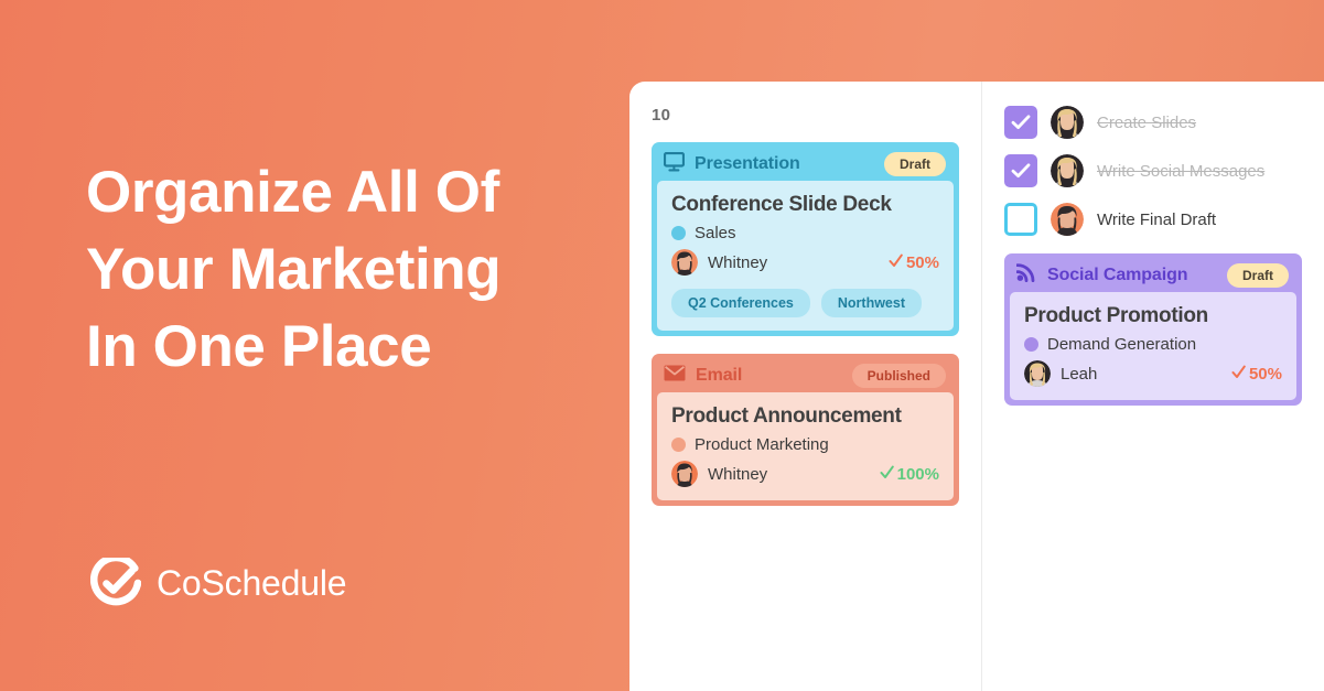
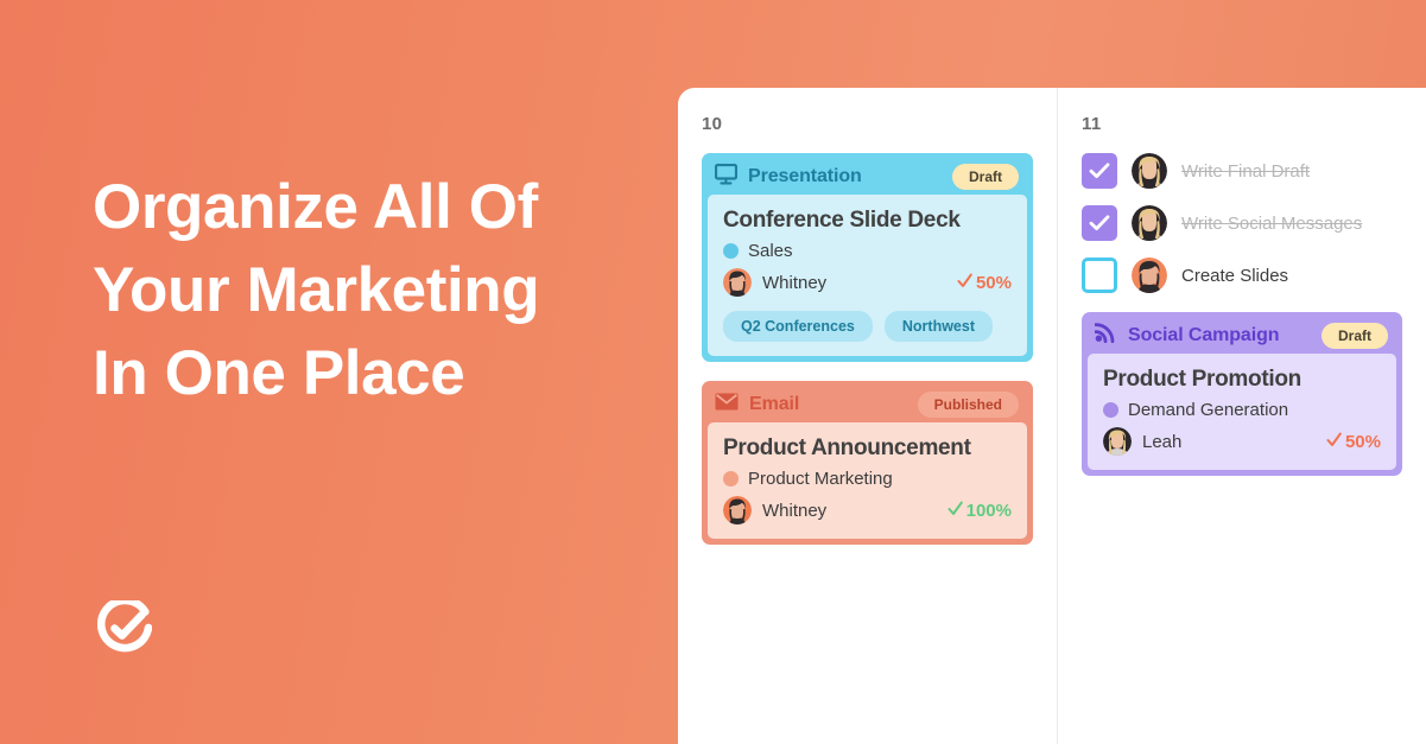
  Organize All Of
  Your Marketing
  In One Place
- CoSchedule
  10
  Presentation
  Draft
  Conference Slide Deck
  Sales
  Whitney
  50%
  Q2 Conferences
  Northwest
  Email
  Published
  Product Announcement
  Product Marketing
  Whitney
  100%
+ 11
- Create Slides
+ Write Final Draft
  Write Social Messages
- Write Final Draft
+ Create Slides
  Social Campaign
  Draft
  Product Promotion
  Demand Generation
  Leah
  50%
